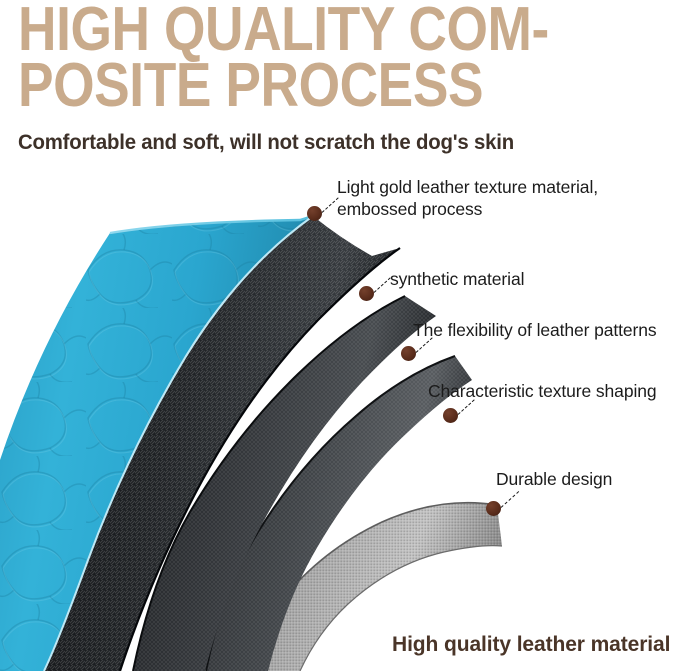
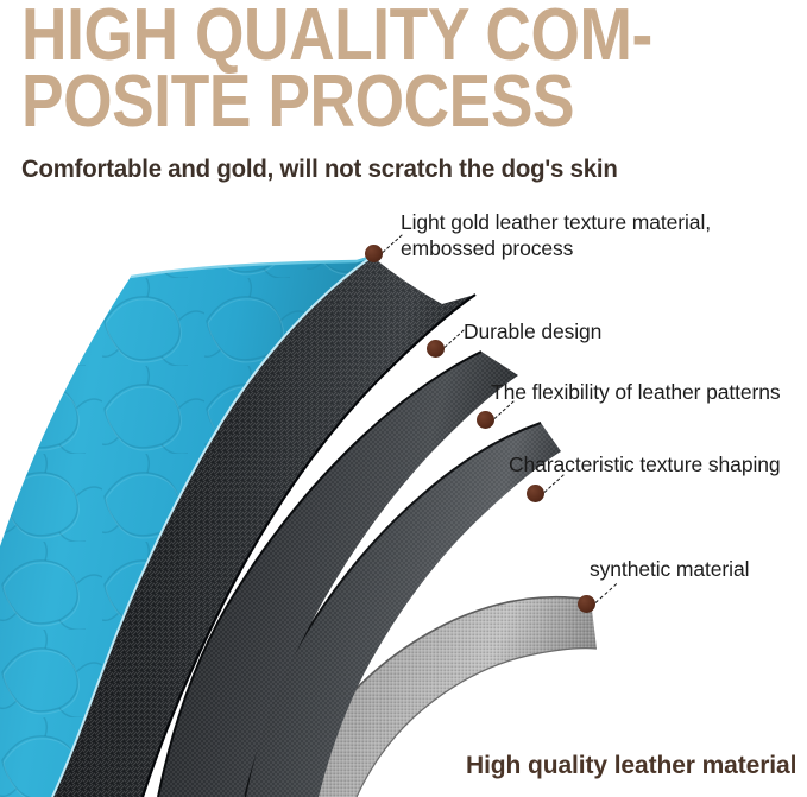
  HIGH QUALITY COM-
  POSITE PROCESS
- Comfortable and soft, will not scratch the dog's skin
+ Comfortable and gold, will not scratch the dog's skin
  Light gold leather texture material,
  embossed process
- synthetic material
+ Durable design
  The flexibility of leather patterns
  Characteristic texture shaping
- Durable design
+ synthetic material
  High quality leather material
